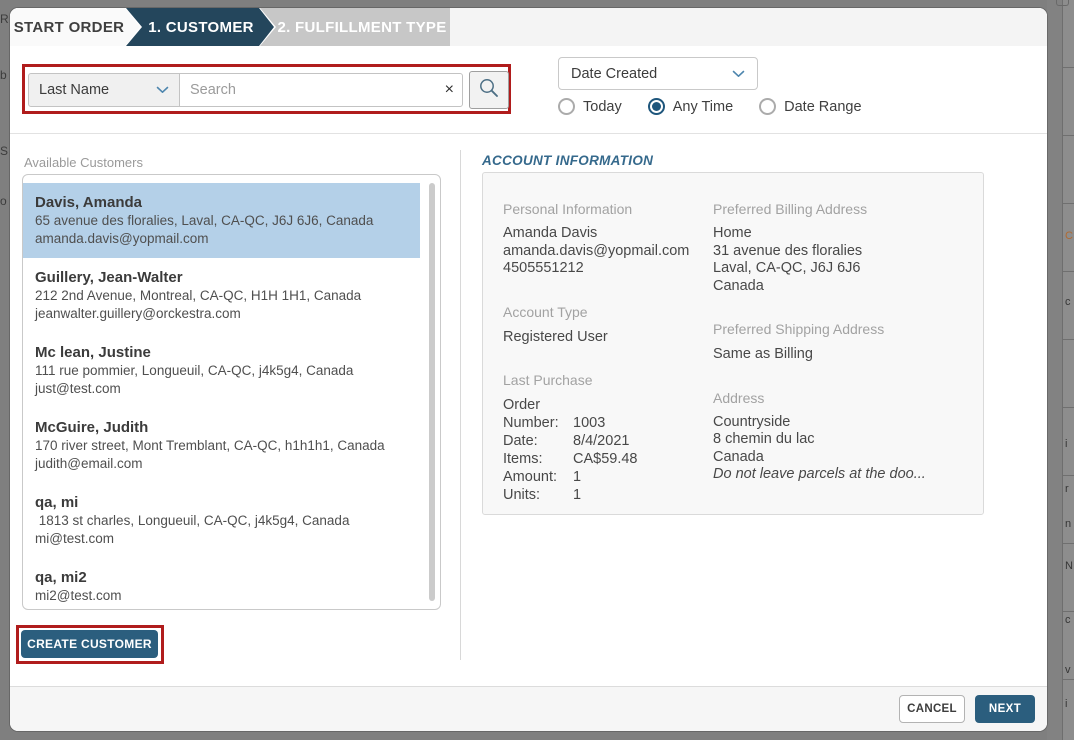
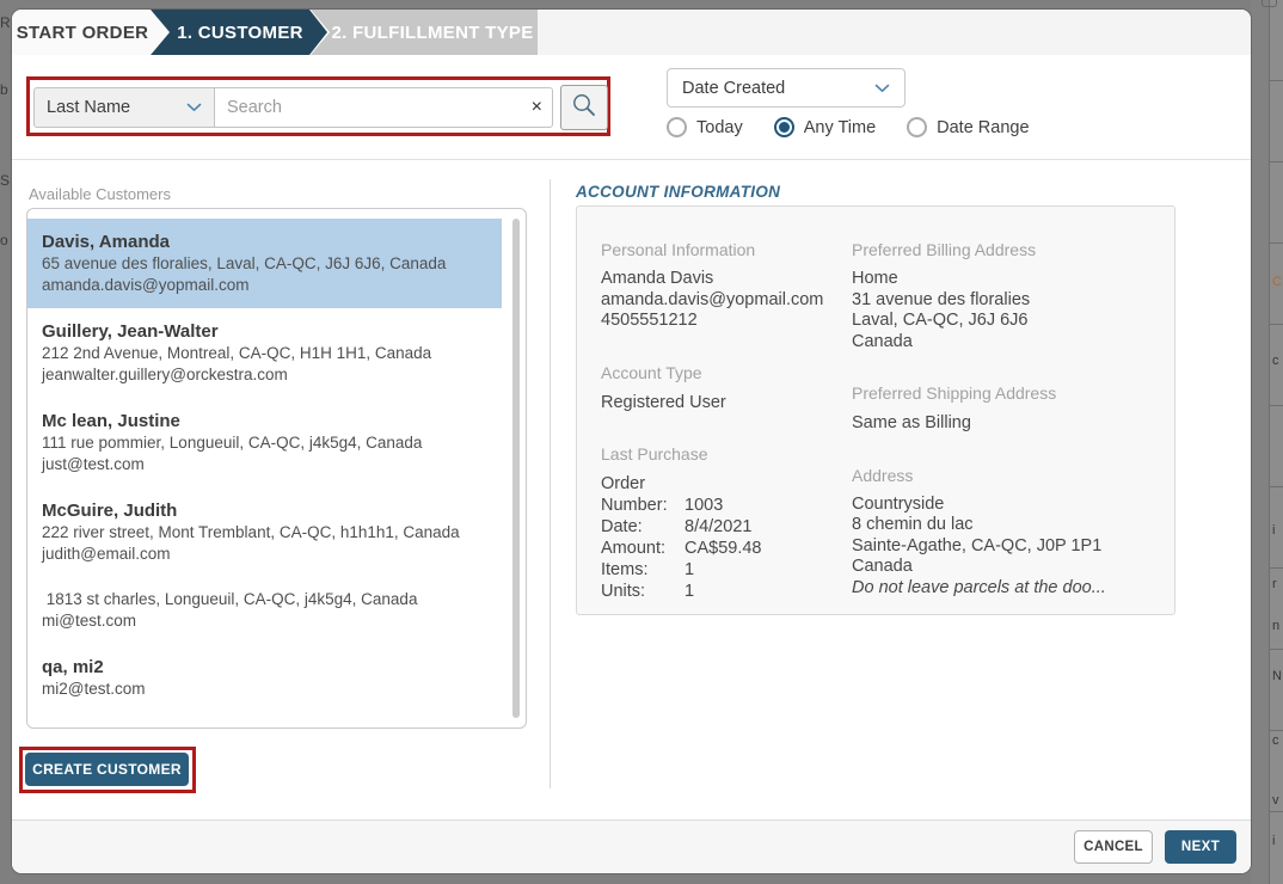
  R
  b
  S
  o
  C
  c
  i
  r
  n
  N
  c
  v
  i
  START ORDER
  1. CUSTOMER
  2. FULFILLMENT TYPE
  Last Name
  Search
  ×
  Date Created
  Today
  Any Time
  Date Range
  Available Customers
  Davis, Amanda
  65 avenue des floralies, Laval, CA-QC, J6J 6J6, Canada
  amanda.davis@yopmail.com
  Guillery, Jean-Walter
  212 2nd Avenue, Montreal, CA-QC, H1H 1H1, Canada
  jeanwalter.guillery@orckestra.com
  Mc lean, Justine
  111 rue pommier, Longueuil, CA-QC, j4k5g4, Canada
  just@test.com
  McGuire, Judith
- 170 river street, Mont Tremblant, CA-QC, h1h1h1, Canada
+ 222 river street, Mont Tremblant, CA-QC, h1h1h1, Canada
  judith@email.com
- qa, mi
  1813 st charles, Longueuil, CA-QC, j4k5g4, Canada
  mi@test.com
  qa, mi2
  mi2@test.com
  CREATE CUSTOMER
  ACCOUNT INFORMATION
  Personal Information
  Amanda Davis
  amanda.davis@yopmail.com
  4505551212
  Account Type
  Registered User
  Last Purchase
  Order Number:
  1003
  Date:
  8/4/2021
- Items:
+ Amount:
  CA$59.48
- Amount:
+ Items:
  1
  Units:
  1
  Preferred Billing Address
  Home
  31 avenue des floralies
  Laval, CA-QC, J6J 6J6
  Canada
  Preferred Shipping Address
  Same as Billing
  Address
  Countryside
  8 chemin du lac
+ Sainte-Agathe, CA-QC, J0P 1P1
  Canada
  Do not leave parcels at the doo...
  CANCEL
  NEXT
